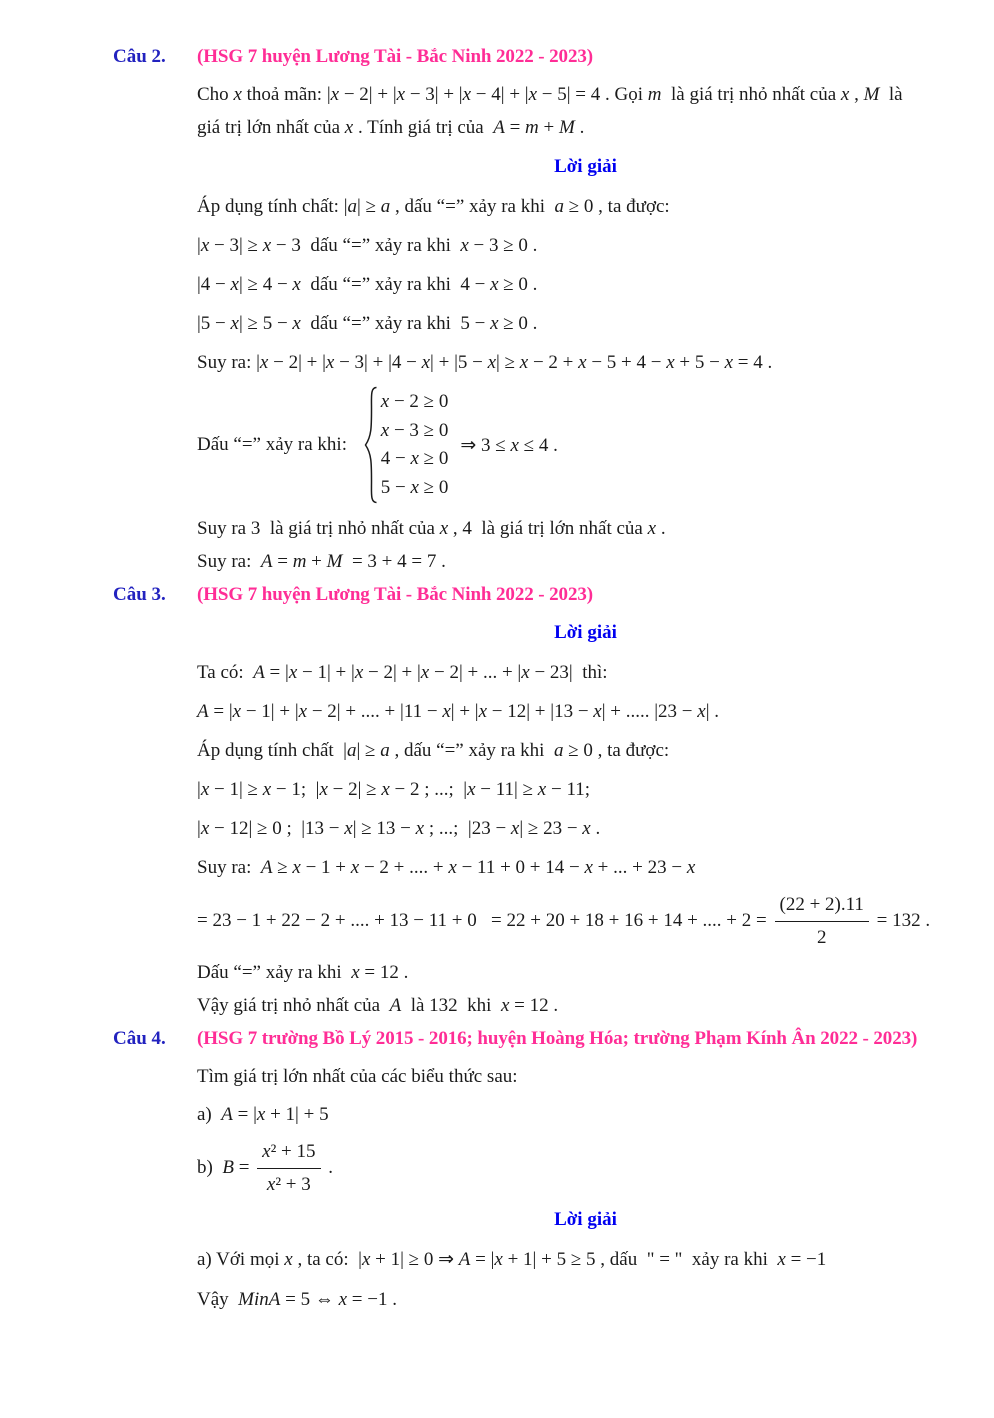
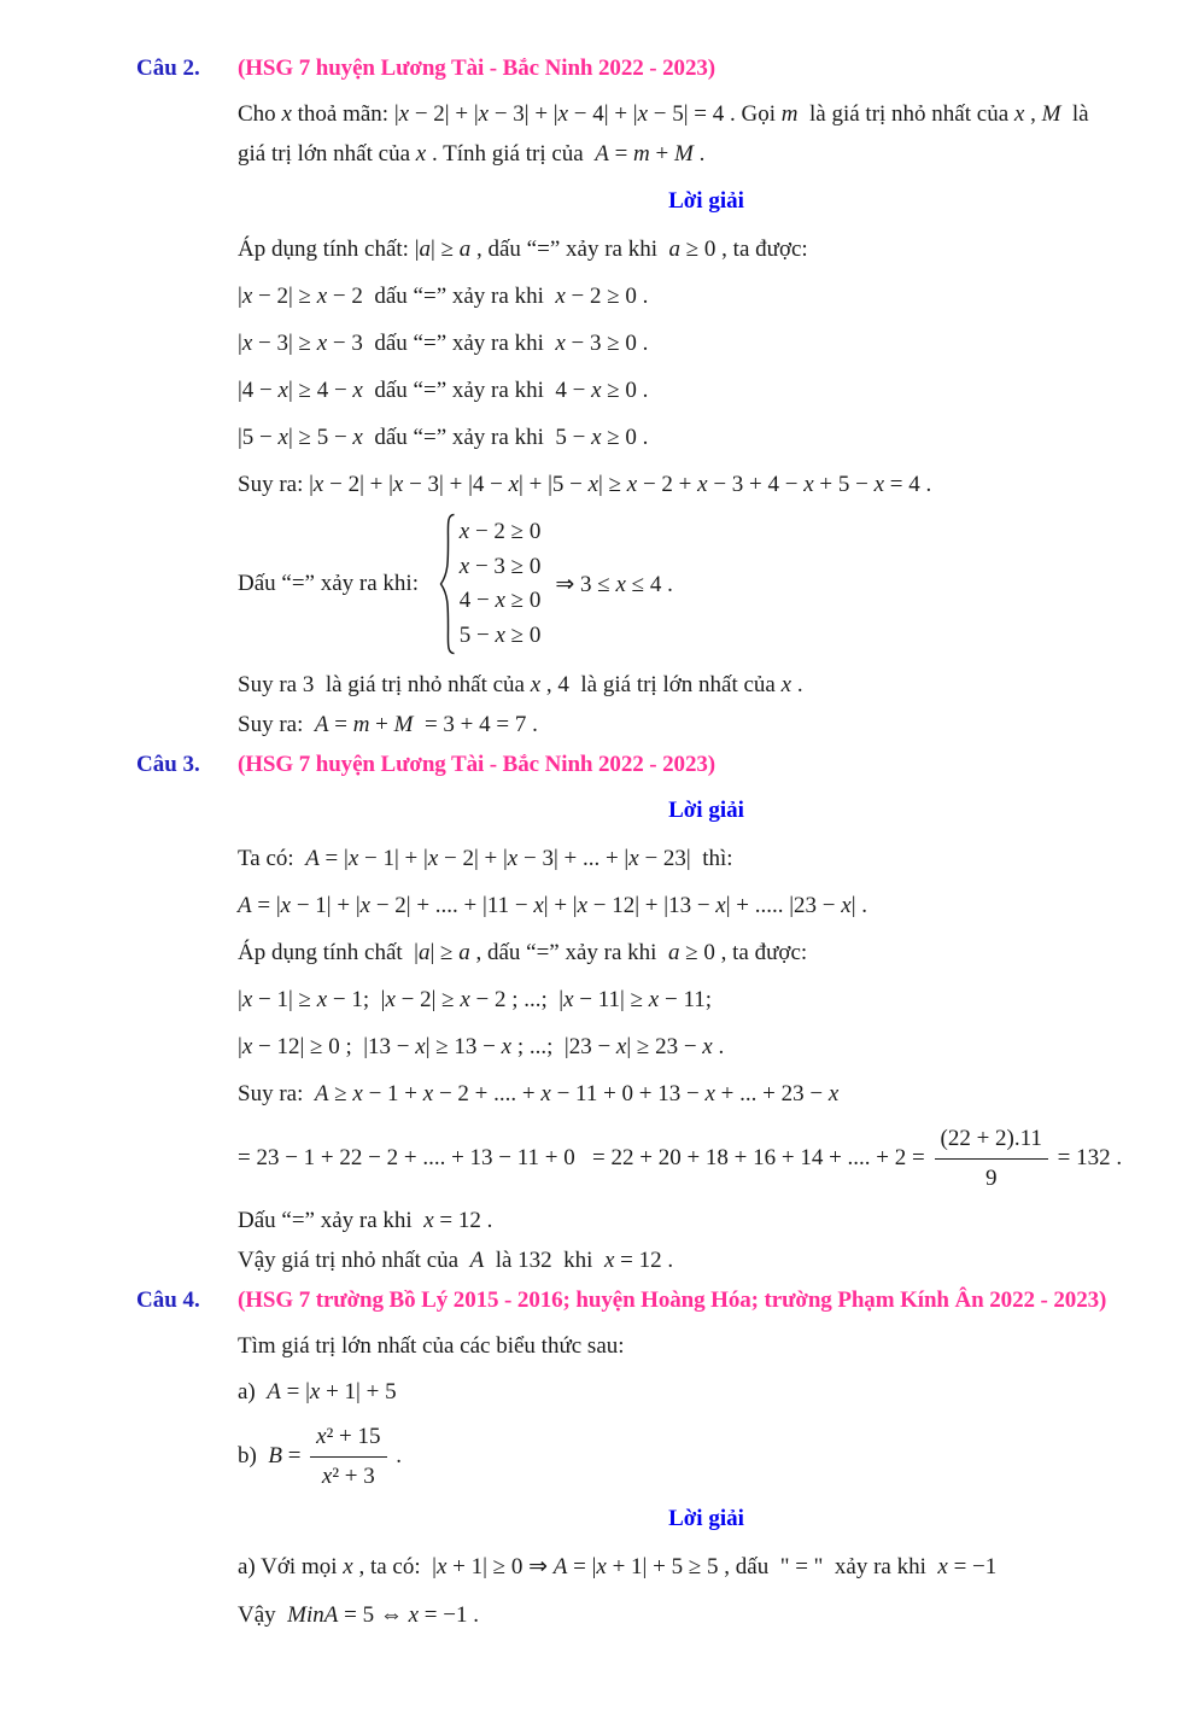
  Câu 2.
  (HSG 7 huyện Lương Tài - Bắc Ninh 2022 - 2023)
  Cho x thoả mãn: |x − 2| + |x − 3| + |x − 4| + |x − 5| = 4 . Gọi m là giá trị nhỏ nhất của x , M là
  giá trị lớn nhất của x . Tính giá trị của A = m + M .
  Lời giải
  Áp dụng tính chất: |a| ≥ a , dấu “=” xảy ra khi a ≥ 0 , ta được:
+ |x − 2| ≥ x − 2 dấu “=” xảy ra khi x − 2 ≥ 0 .
  |x − 3| ≥ x − 3 dấu “=” xảy ra khi x − 3 ≥ 0 .
  |4 − x| ≥ 4 − x dấu “=” xảy ra khi 4 − x ≥ 0 .
  |5 − x| ≥ 5 − x dấu “=” xảy ra khi 5 − x ≥ 0 .
- Suy ra: |x − 2| + |x − 3| + |4 − x| + |5 − x| ≥ x − 2 + x − 5 + 4 − x + 5 − x = 4 .
+ Suy ra: |x − 2| + |x − 3| + |4 − x| + |5 − x| ≥ x − 2 + x − 3 + 4 − x + 5 − x = 4 .
  Dấu “=” xảy ra khi:
  x − 2 ≥ 0
  x − 3 ≥ 0
  4 − x ≥ 0
  5 − x ≥ 0
  ⇒ 3 ≤ x ≤ 4 .
  Suy ra 3 là giá trị nhỏ nhất của x , 4 là giá trị lớn nhất của x .
  Suy ra: A = m + M = 3 + 4 = 7 .
  Câu 3.
  (HSG 7 huyện Lương Tài - Bắc Ninh 2022 - 2023)
  Lời giải
- Ta có: A = |x − 1| + |x − 2| + |x − 2| + ... + |x − 23| thì:
+ Ta có: A = |x − 1| + |x − 2| + |x − 3| + ... + |x − 23| thì:
  A = |x − 1| + |x − 2| + .... + |11 − x| + |x − 12| + |13 − x| + ..... |23 − x| .
  Áp dụng tính chất |a| ≥ a , dấu “=” xảy ra khi a ≥ 0 , ta được:
  |x − 1| ≥ x − 1; |x − 2| ≥ x − 2 ; ...; |x − 11| ≥ x − 11;
  |x − 12| ≥ 0 ; |13 − x| ≥ 13 − x ; ...; |23 − x| ≥ 23 − x .
- Suy ra: A ≥ x − 1 + x − 2 + .... + x − 11 + 0 + 14 − x + ... + 23 − x
+ Suy ra: A ≥ x − 1 + x − 2 + .... + x − 11 + 0 + 13 − x + ... + 23 − x
  = 23 − 1 + 22 − 2 + .... + 13 − 11 + 0 = 22 + 20 + 18 + 16 + 14 + .... + 2 =
  (22 + 2).11
- 2
+ 9
  = 132 .
  Dấu “=” xảy ra khi x = 12 .
  Vậy giá trị nhỏ nhất của A là 132 khi x = 12 .
  Câu 4.
  (HSG 7 trường Bồ Lý 2015 - 2016; huyện Hoàng Hóa; trường Phạm Kính Ân 2022 - 2023)
  Tìm giá trị lớn nhất của các biểu thức sau:
  a) A = |x + 1| + 5
  b) B =
  x² + 15
  x² + 3
  .
  Lời giải
  a) Với mọi x , ta có: |x + 1| ≥ 0 ⇒ A = |x + 1| + 5 ≥ 5 , dấu " = " xảy ra khi x = −1
  Vậy MinA = 5 ⇔ x = −1 .
